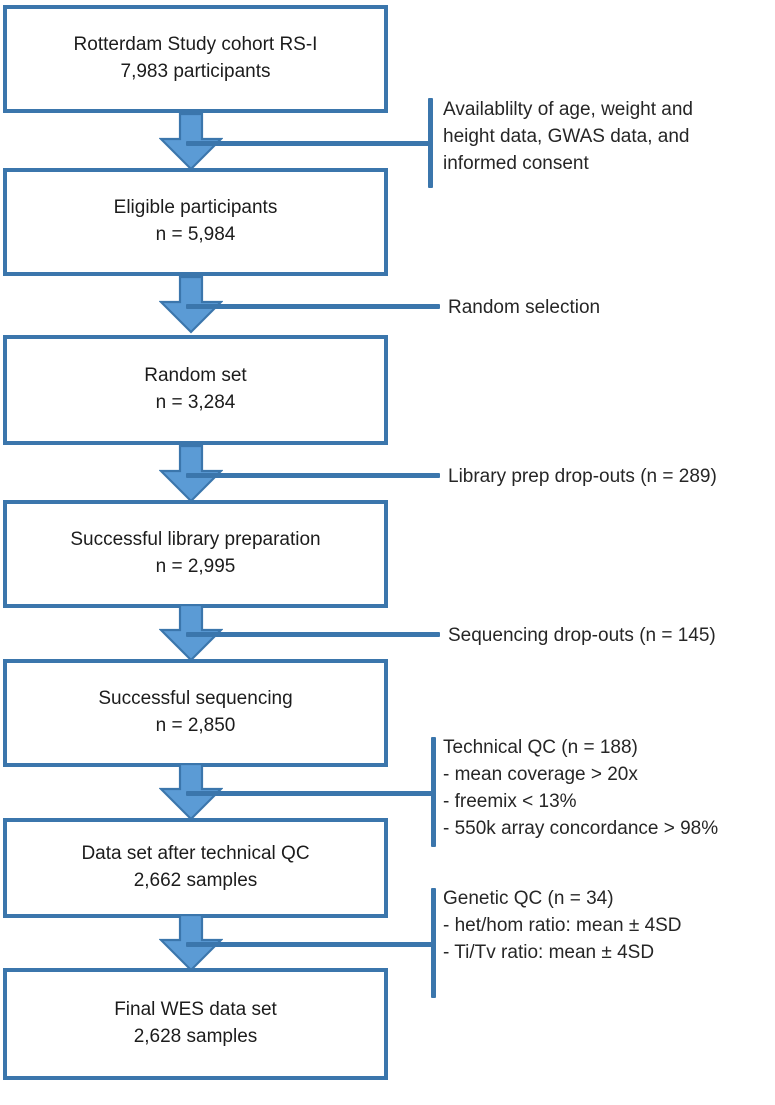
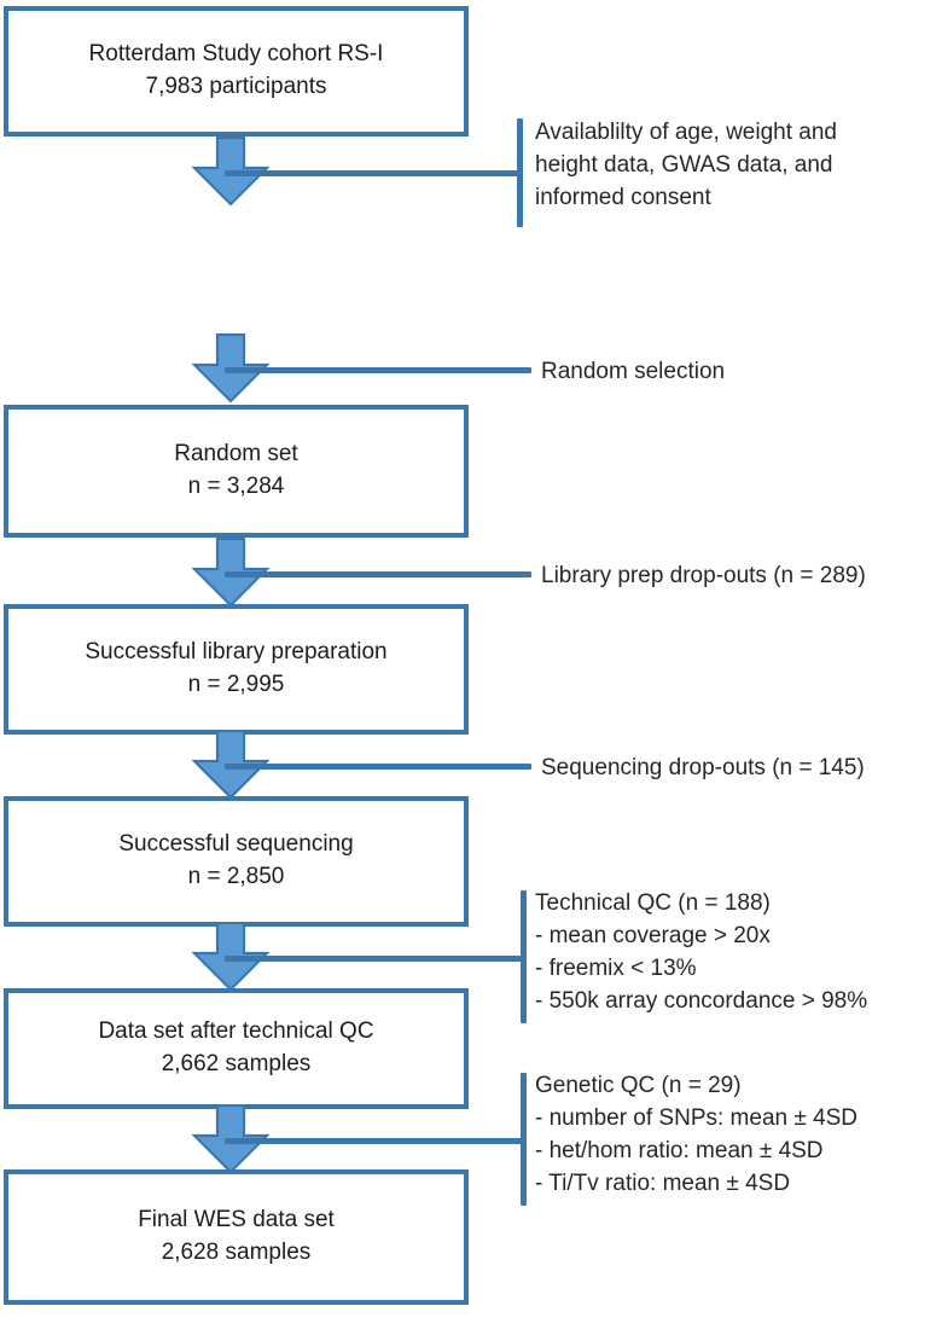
  Rotterdam Study cohort RS-I
  7,983 participants
  Availablilty of age, weight and
  height data, GWAS data, and
  informed consent
- Eligible participants
- n = 5,984
  Random selection
  Random set
  n = 3,284
  Library prep drop-outs (n = 289)
  Successful library preparation
  n = 2,995
  Sequencing drop-outs (n = 145)
  Successful sequencing
  n = 2,850
  Technical QC (n = 188)
  - mean coverage > 20x
  - freemix < 13%
  - 550k array concordance > 98%
  Data set after technical QC
  2,662 samples
- Genetic QC (n = 34)
+ Genetic QC (n = 29)
+ - number of SNPs: mean ± 4SD
  - het/hom ratio: mean ± 4SD
  - Ti/Tv ratio: mean ± 4SD
  Final WES data set
  2,628 samples
